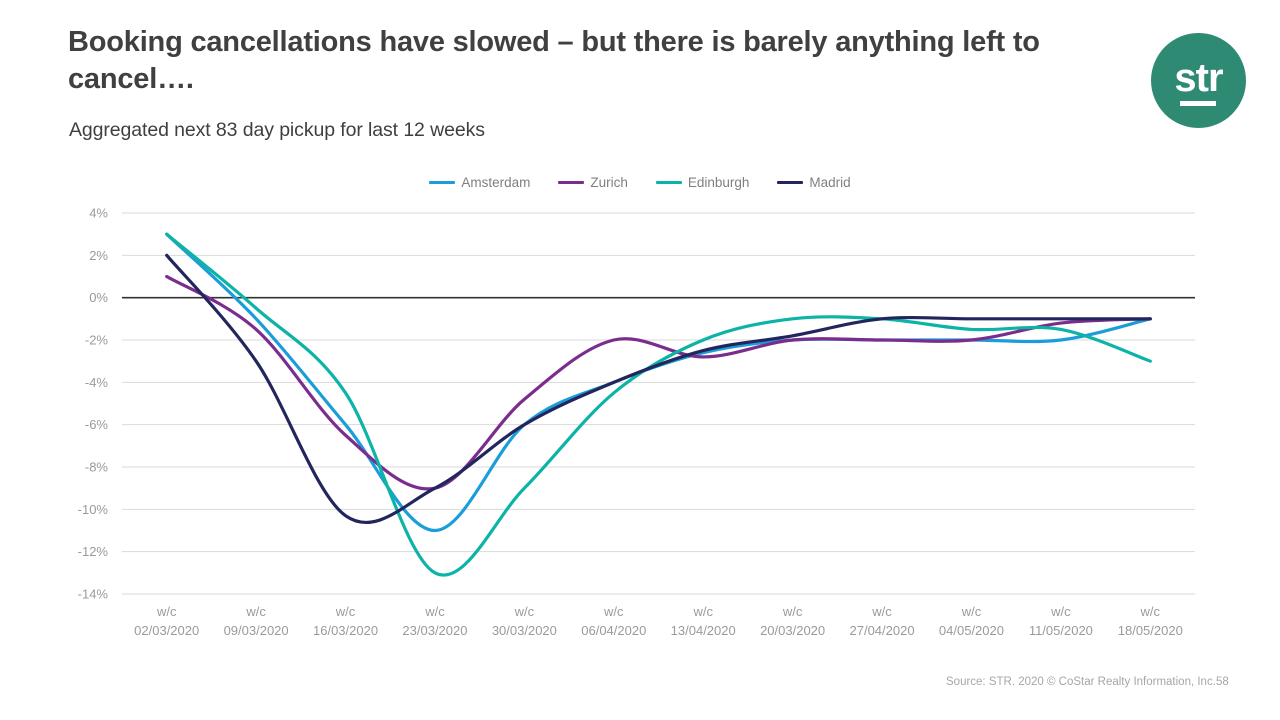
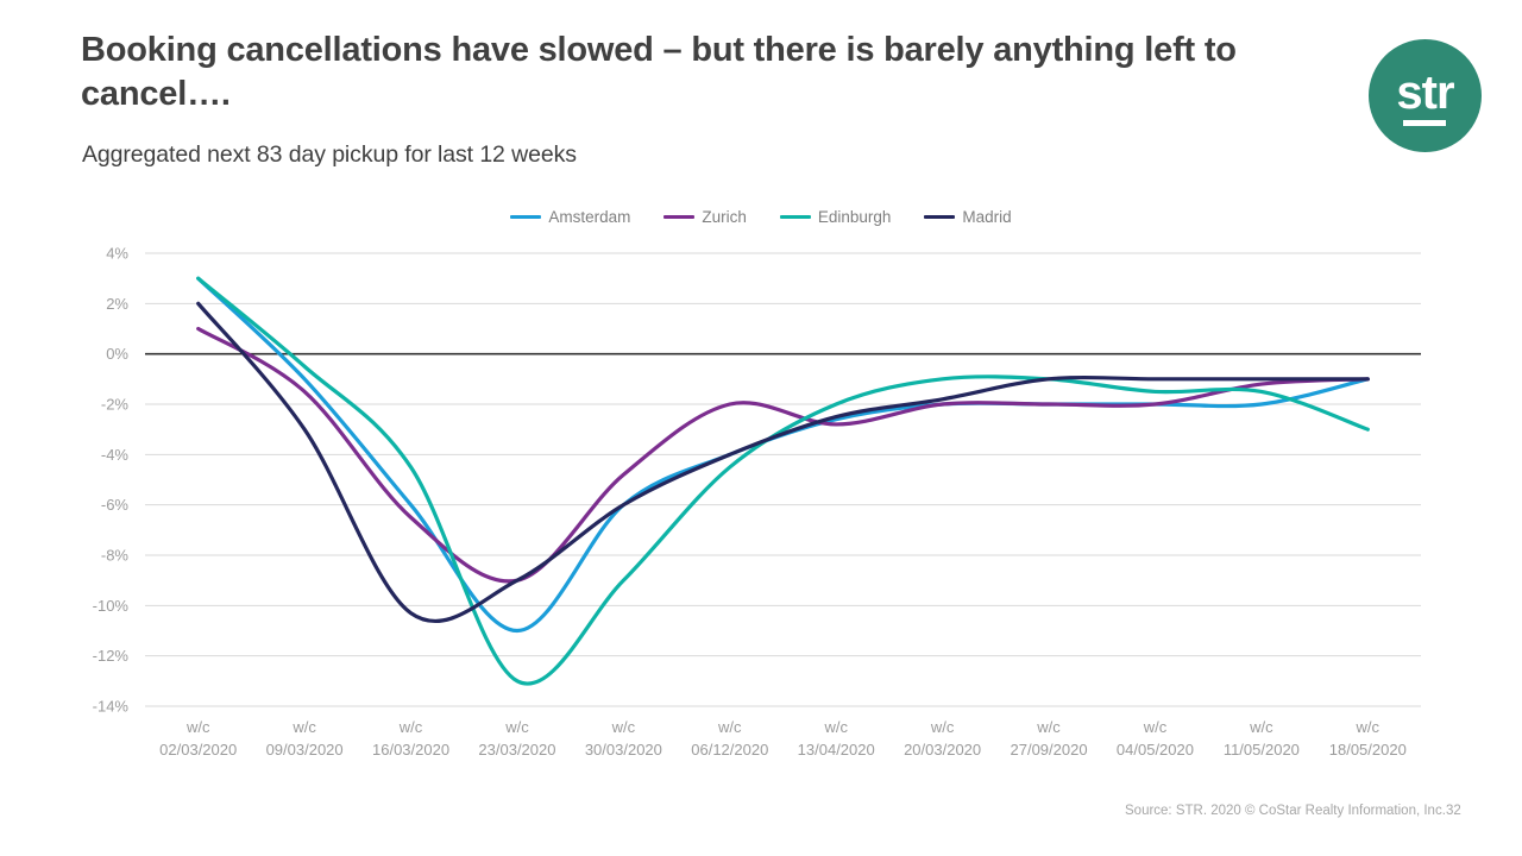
  Booking cancellations have slowed – but there is barely anything left to cancel….
  Aggregated next 83 day pickup for last 12 weeks
  str
  Amsterdam
  Zurich
  Edinburgh
  Madrid
  4%
  2%
  0%
  -2%
  -4%
  -6%
  -8%
  -10%
  -12%
  -14%
  w/c
  02/03/2020
  w/c
  09/03/2020
  w/c
  16/03/2020
  w/c
  23/03/2020
  w/c
  30/03/2020
  w/c
- 06/04/2020
+ 06/12/2020
  w/c
  13/04/2020
  w/c
  20/03/2020
  w/c
- 27/04/2020
+ 27/09/2020
  w/c
  04/05/2020
  w/c
  11/05/2020
  w/c
  18/05/2020
  Source: STR. 2020 © CoStar Realty Information, Inc.
- 58
+ 32
